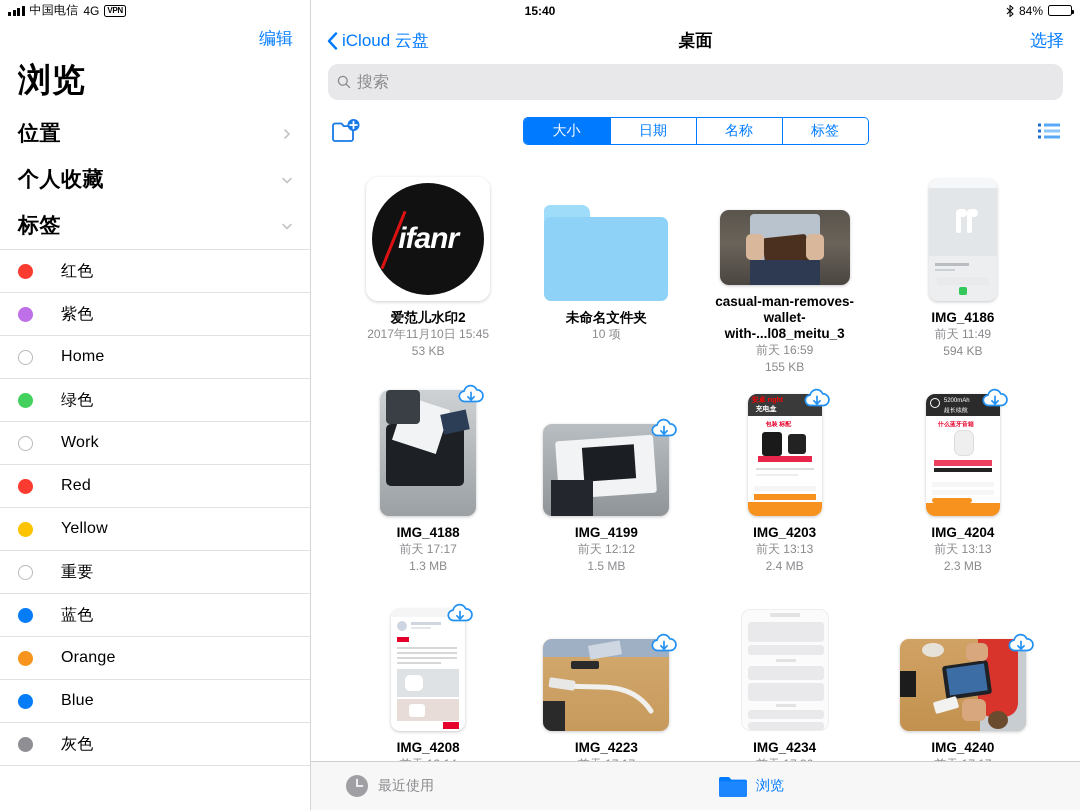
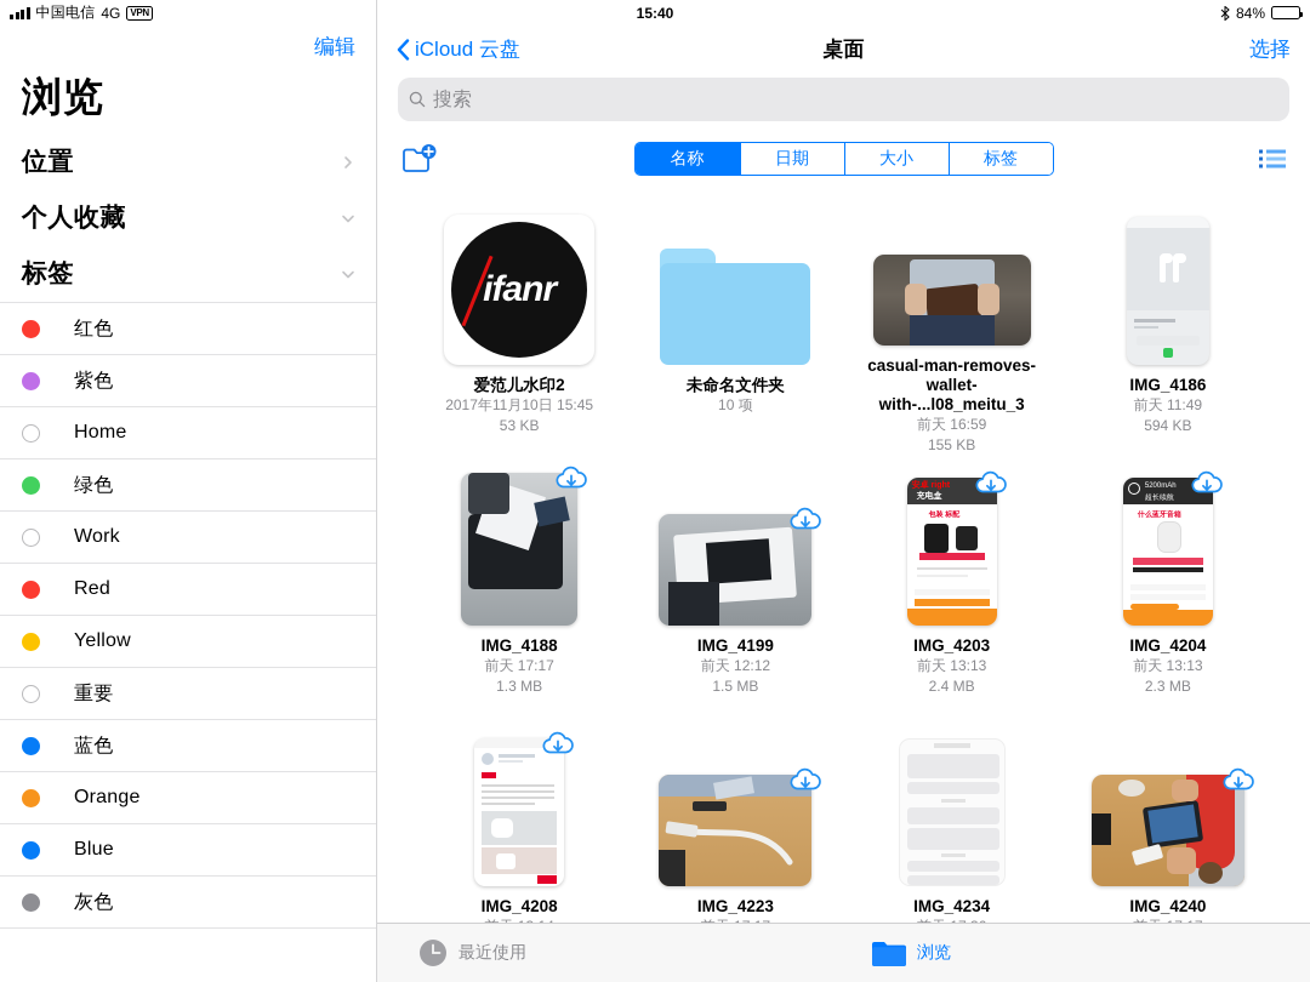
  中国电信
  4G
  VPN
  15:40
  84%
  编辑
  浏览
  位置
  个人收藏
  标签
  红色
  紫色
  Home
  绿色
  Work
  Red
  Yellow
  重要
  蓝色
  Orange
  Blue
  灰色
  iCloud 云盘
  桌面
  选择
  搜索
- 大小
+ 名称
  日期
- 名称
+ 大小
  标签
  ifanr
  爱范儿水印2
  2017年11月10日 15:45
  53 KB
  未命名文件夹
  10 项
  casual-man-removes-wallet-with-...l08_meitu_3
  前天 16:59
  155 KB
  IMG_4186
  前天 11:49
  594 KB
  IMG_4188
  前天 17:17
  1.3 MB
  IMG_4199
  前天 12:12
  1.5 MB
  IMG_4203
  前天 13:13
  2.4 MB
  IMG_4204
  前天 13:13
  2.3 MB
  IMG_4208
  IMG_4223
  IMG_4234
  IMG_4240
  最近使用
  浏览
